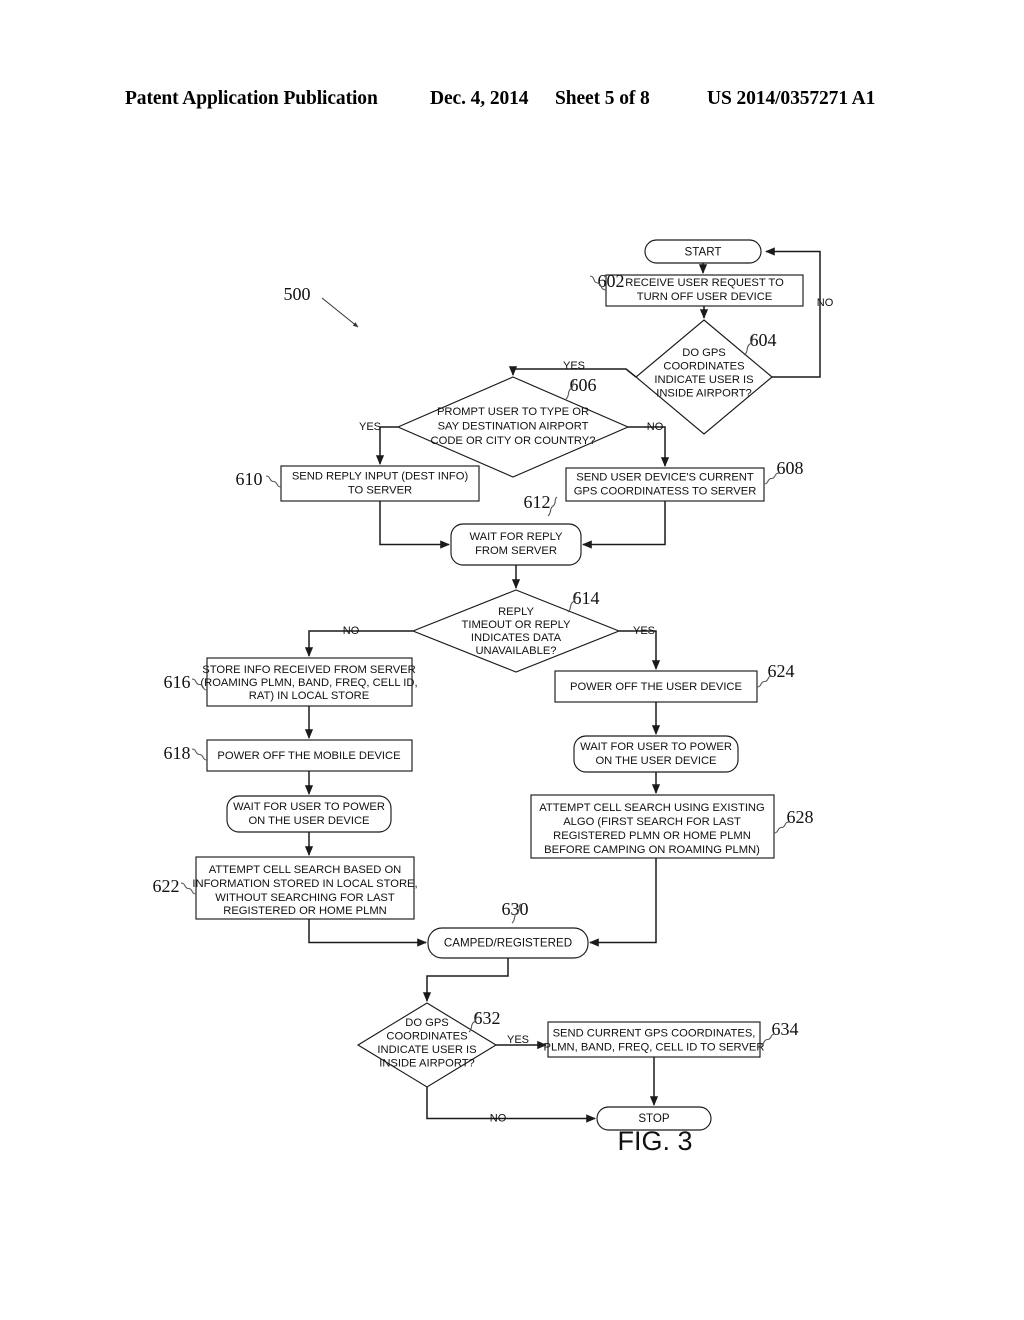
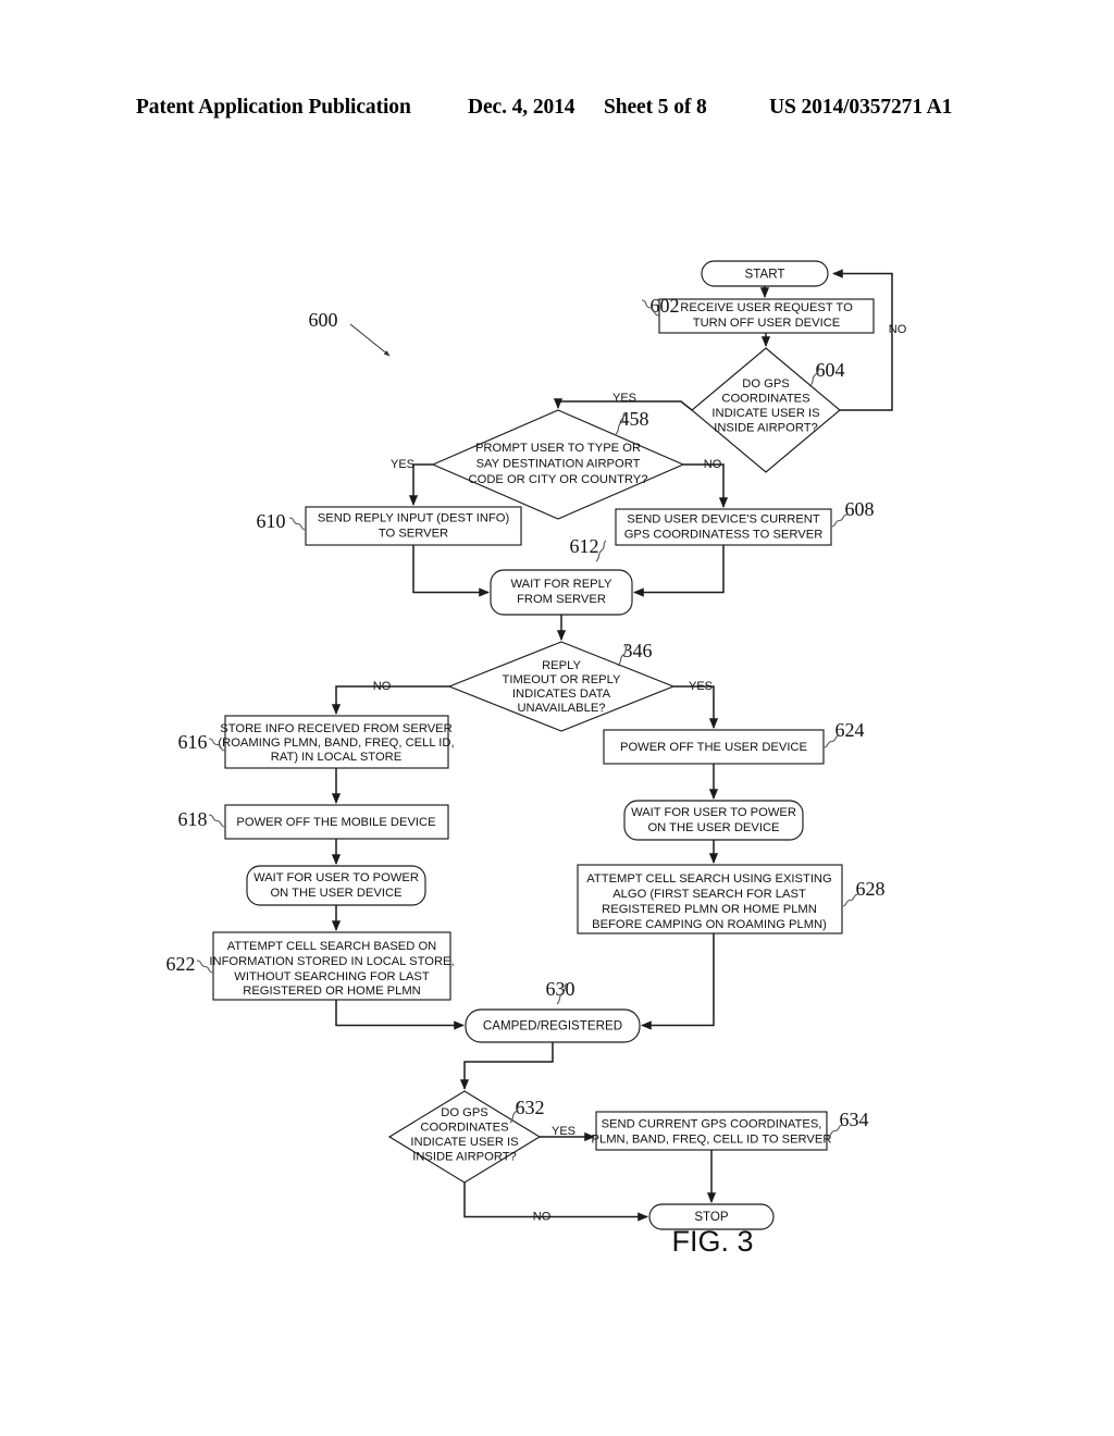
  Patent Application Publication
  Dec. 4, 2014
  Sheet 5 of 8
  US 2014/0357271 A1
- 500
+ 600
  START
  RECEIVE USER REQUEST TO
  TURN OFF USER DEVICE
  602
  DO GPS
  COORDINATES
  INDICATE USER IS
  INSIDE AIRPORT?
  604
  PROMPT USER TO TYPE OR
  SAY DESTINATION AIRPORT
  CODE OR CITY OR COUNTRY?
- 606
+ 458
  SEND USER DEVICE'S CURRENT
  GPS COORDINATESS TO SERVER
  608
  SEND REPLY INPUT (DEST INFO)
  TO SERVER
  610
  WAIT FOR REPLY
  FROM SERVER
  612
  REPLY
  TIMEOUT OR REPLY
  INDICATES DATA
  UNAVAILABLE?
- 614
+ 346
  STORE INFO RECEIVED FROM SERVER
  (ROAMING PLMN, BAND, FREQ, CELL ID,
  RAT) IN LOCAL STORE
  616
  POWER OFF THE MOBILE DEVICE
  618
  WAIT FOR USER TO POWER
  ON THE USER DEVICE
  ATTEMPT CELL SEARCH BASED ON
  INFORMATION STORED IN LOCAL STORE,
  WITHOUT SEARCHING FOR LAST
  REGISTERED OR HOME PLMN
  622
  POWER OFF THE USER DEVICE
  624
  WAIT FOR USER TO POWER
  ON THE USER DEVICE
  ATTEMPT CELL SEARCH USING EXISTING
  ALGO (FIRST SEARCH FOR LAST
  REGISTERED PLMN OR HOME PLMN
  BEFORE CAMPING ON ROAMING PLMN)
  628
  CAMPED/REGISTERED
  630
  DO GPS
  COORDINATES
  INDICATE USER IS
  INSIDE AIRPORT?
  632
  SEND CURRENT GPS COORDINATES,
  PLMN, BAND, FREQ, CELL ID TO SERVER
  634
  STOP
  NO
  YES
  YES
  NO
  NO
  YES
  YES
  NO
  FIG. 3
